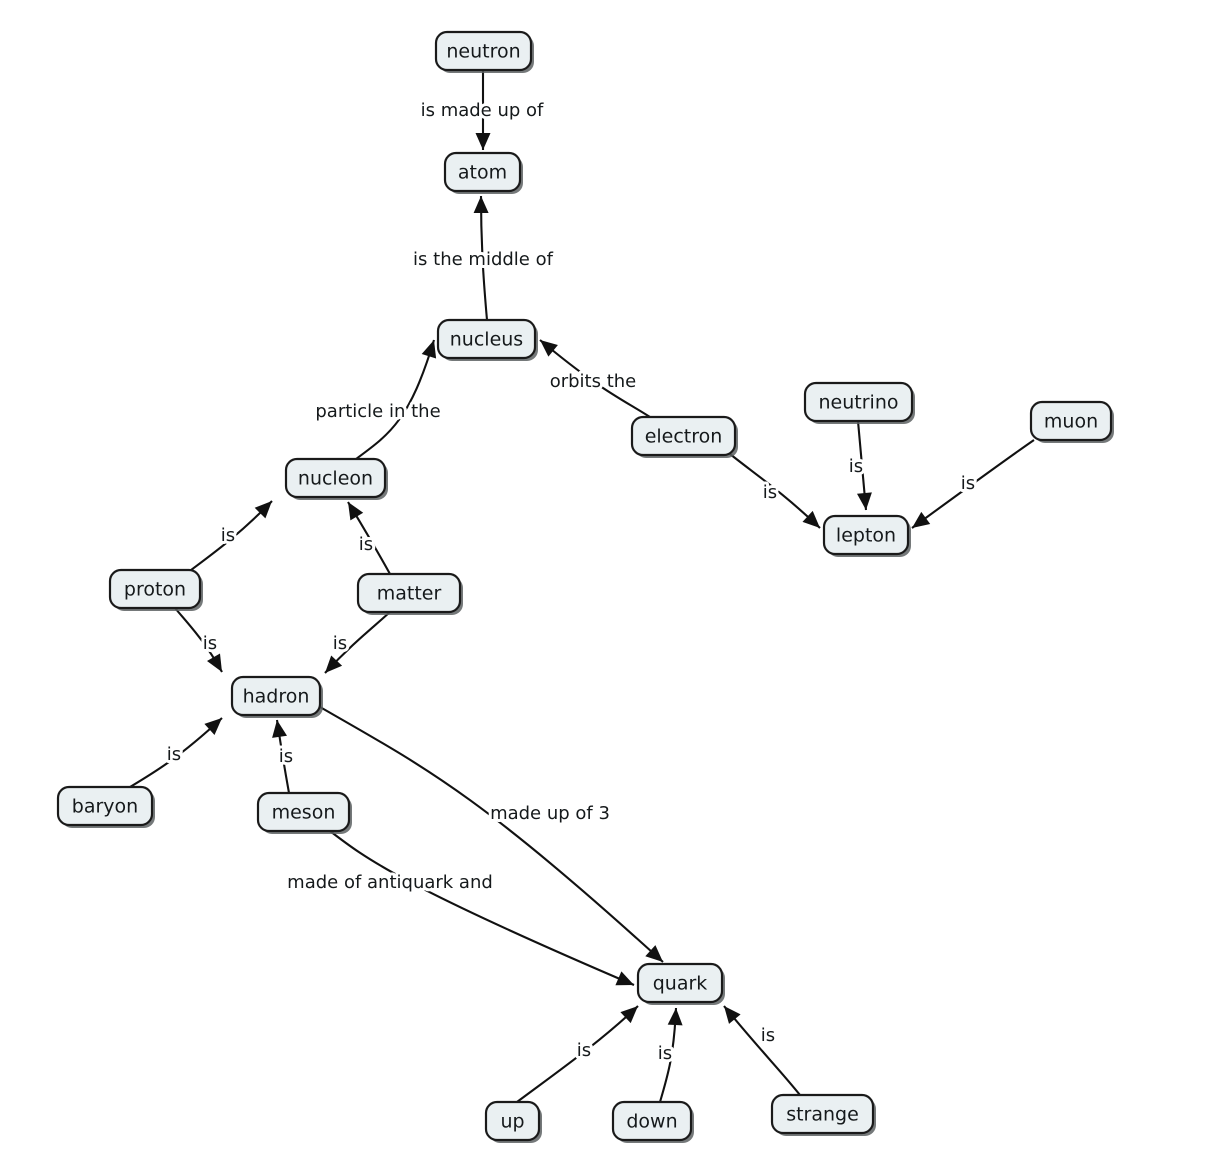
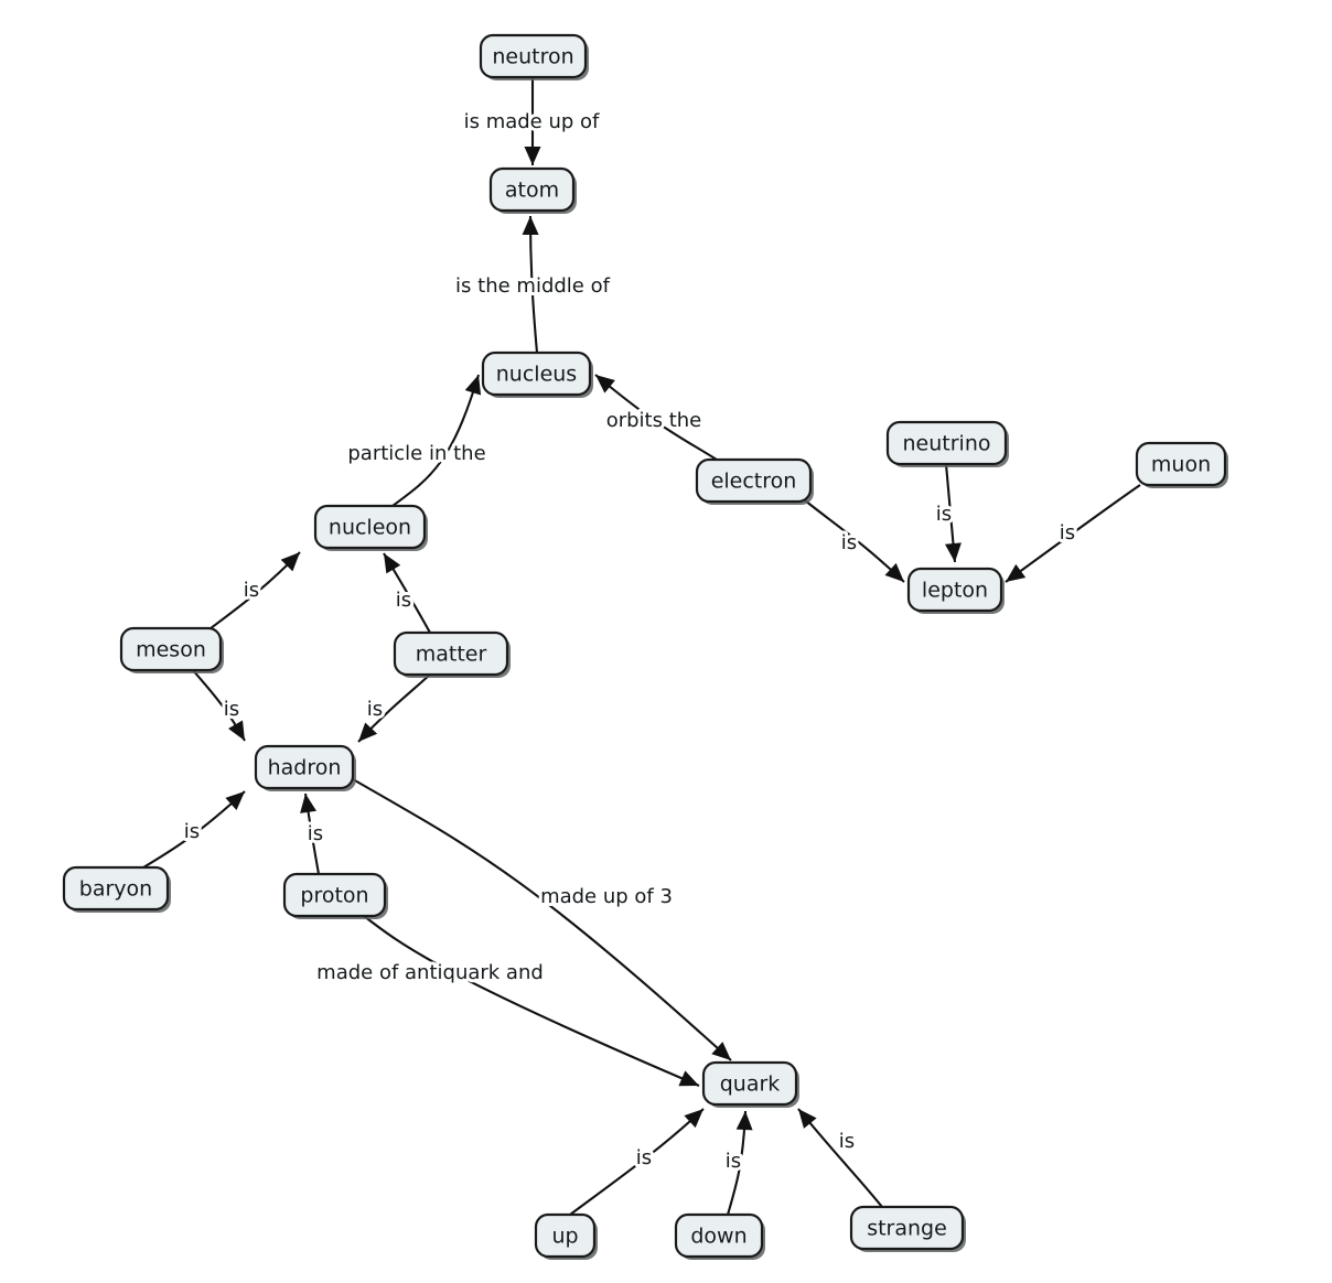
  neutron
  atom
  nucleus
  nucleon
- proton
+ meson
  matter
  hadron
  baryon
- meson
+ proton
  electron
  neutrino
  muon
  lepton
  quark
  up
  down
  strange
  is made up of
  is the middle of
  particle in the
  orbits the
  is
  is
  is
  is
  is
  is
  made up of 3
  made of antiquark and
  is
  is
  is
  is
  is
  is
